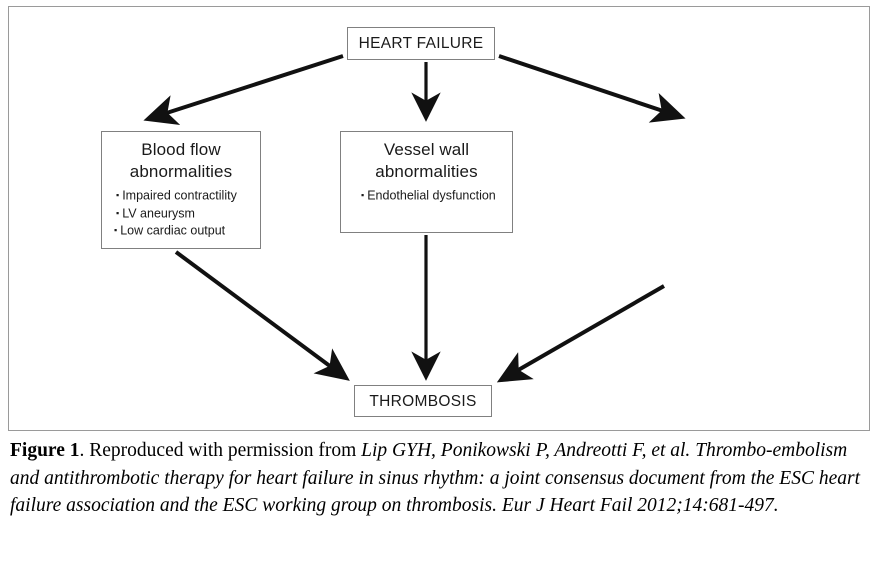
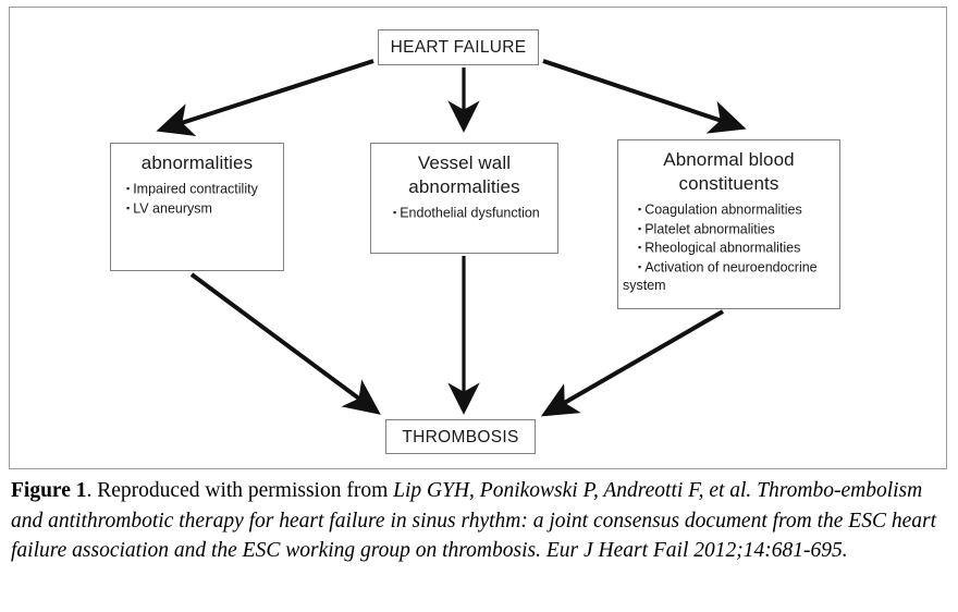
  HEART FAILURE
- Blood flow
  abnormalities
  ▪ Impaired contractility
  ▪ LV aneurysm
- ▪ Low cardiac output
  Vessel wall
  abnormalities
  ▪ Endothelial dysfunction
+ Abnormal blood
+ constituents
+ ▪ Coagulation abnormalities
+ ▪ Platelet abnormalities
+ ▪ Rheological abnormalities
+ ▪ Activation of neuroendocrine
+ system
  THROMBOSIS
- Figure 1. Reproduced with permission from Lip GYH, Ponikowski P, Andreotti F, et al. Thrombo-embolism and antithrombotic therapy for heart failure in sinus rhythm: a joint consensus document from the ESC heart failure association and the ESC working group on thrombosis. Eur J Heart Fail 2012;14:681-497.
+ Figure 1. Reproduced with permission from Lip GYH, Ponikowski P, Andreotti F, et al. Thrombo-embolism and antithrombotic therapy for heart failure in sinus rhythm: a joint consensus document from the ESC heart failure association and the ESC working group on thrombosis. Eur J Heart Fail 2012;14:681-695.
